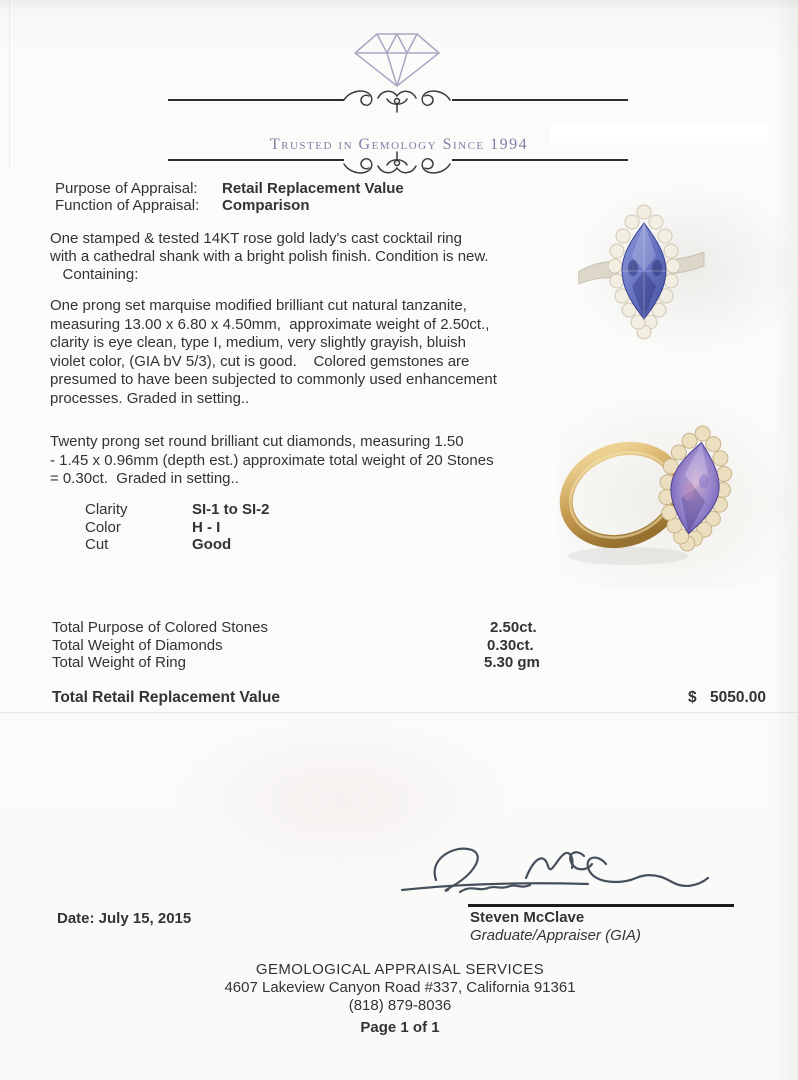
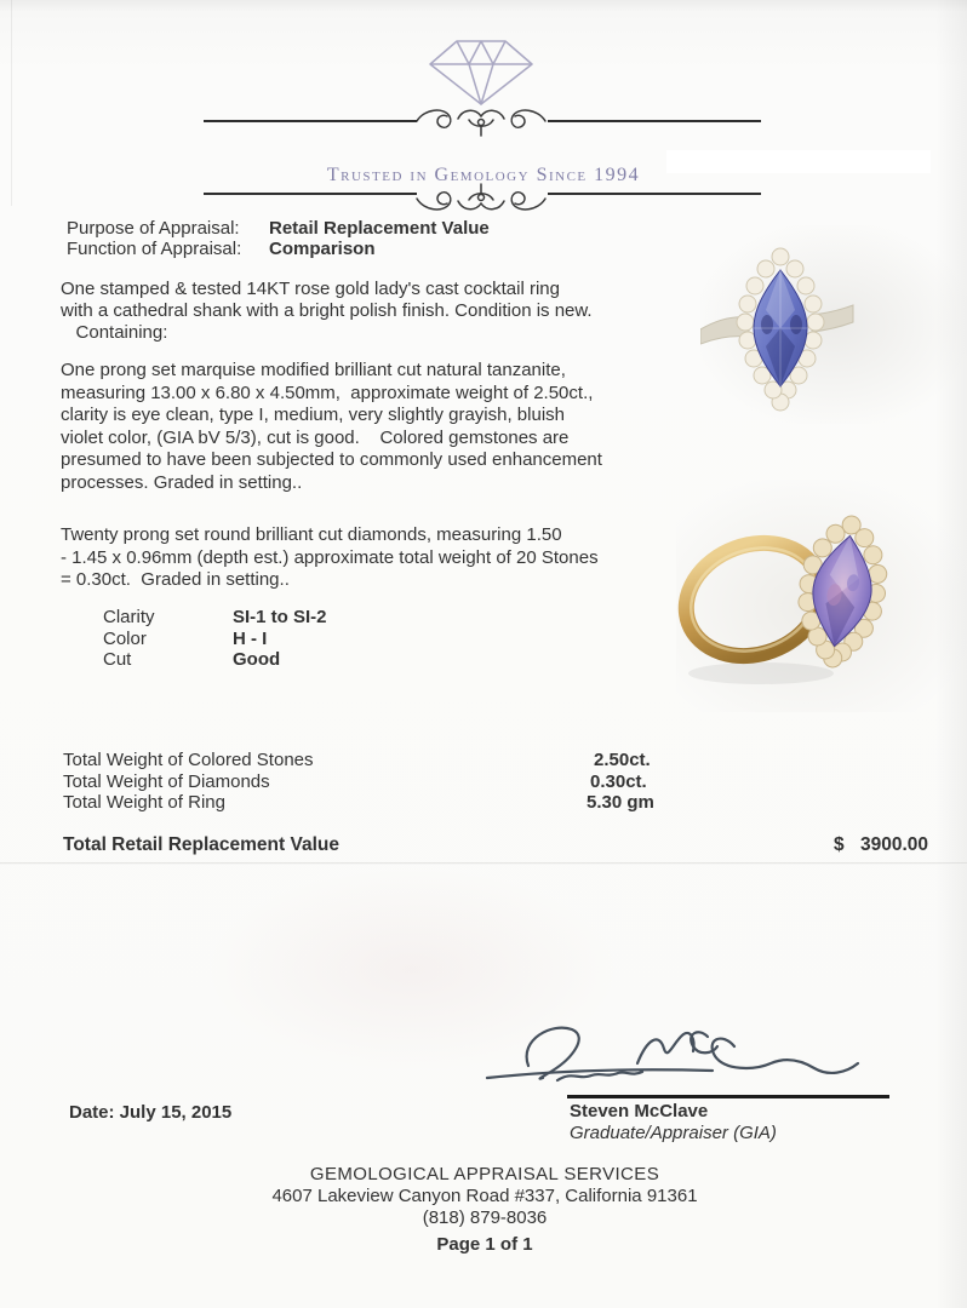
  Trusted in Gemology Since 1994
  Purpose of Appraisal:
  Retail Replacement Value
  Function of Appraisal:
  Comparison
  One stamped & tested 14KT rose gold lady's cast cocktail ring
  with a cathedral shank with a bright polish finish. Condition is new.
  Containing:
  One prong set marquise modified brilliant cut natural tanzanite,
  measuring 13.00 x 6.80 x 4.50mm, approximate weight of 2.50ct.,
  clarity is eye clean, type I, medium, very slightly grayish, bluish
  violet color, (GIA bV 5/3), cut is good. Colored gemstones are
  presumed to have been subjected to commonly used enhancement
  processes. Graded in setting..
  Twenty prong set round brilliant cut diamonds, measuring 1.50
  - 1.45 x 0.96mm (depth est.) approximate total weight of 20 Stones
  = 0.30ct. Graded in setting..
  Clarity
  SI-1 to SI-2
  Color
  H - I
  Cut
  Good
- Total Purpose of Colored Stones
+ Total Weight of Colored Stones
  2.50ct.
  Total Weight of Diamonds
  0.30ct.
  Total Weight of Ring
  5.30 gm
  Total Retail Replacement Value
  $
- 5050.00
+ 3900.00
  Steven McClave
  Graduate/Appraiser (GIA)
  Date: July 15, 2015
  GEMOLOGICAL APPRAISAL SERVICES
  4607 Lakeview Canyon Road #337, California 91361
  (818) 879-8036
  Page 1 of 1
